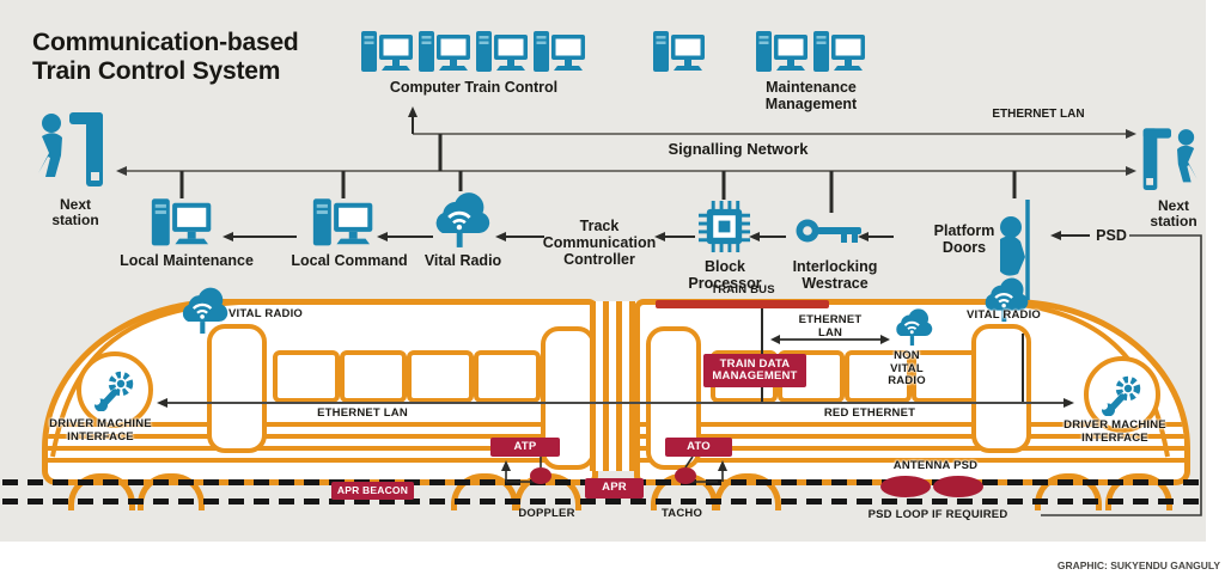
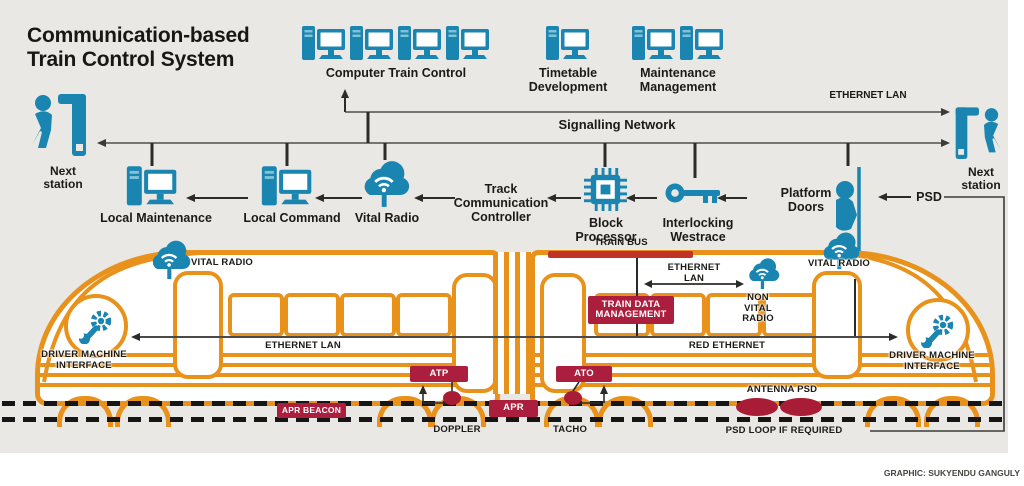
  Communication-based
  Train Control System
  TRAIN DATA
  MANAGEMENT
  ATP
  ATO
  APR
  APR BEACON
  ETHERNET LAN
  Signalling Network
  Next
  station
  Next
  station
  Computer Train Control
+ Timetable
+ Development
  Maintenance
  Management
  Local Maintenance
  Local Command
  Vital Radio
  Track
  Communication
  Controller
  Block
  Processor
  Interlocking
  Westrace
  Platform
  Doors
  PSD
  VITAL RADIO
  VITAL RADIO
  TRAIN BUS
  ETHERNET
  LAN
  NON
  VITAL
  RADIO
  ETHERNET LAN
  RED ETHERNET
  DRIVER MACHINE
  INTERFACE
  DRIVER MACHINE
  INTERFACE
  DOPPLER
  TACHO
  ANTENNA PSD
  PSD LOOP IF REQUIRED
  GRAPHIC: SUKYENDU GANGULY
